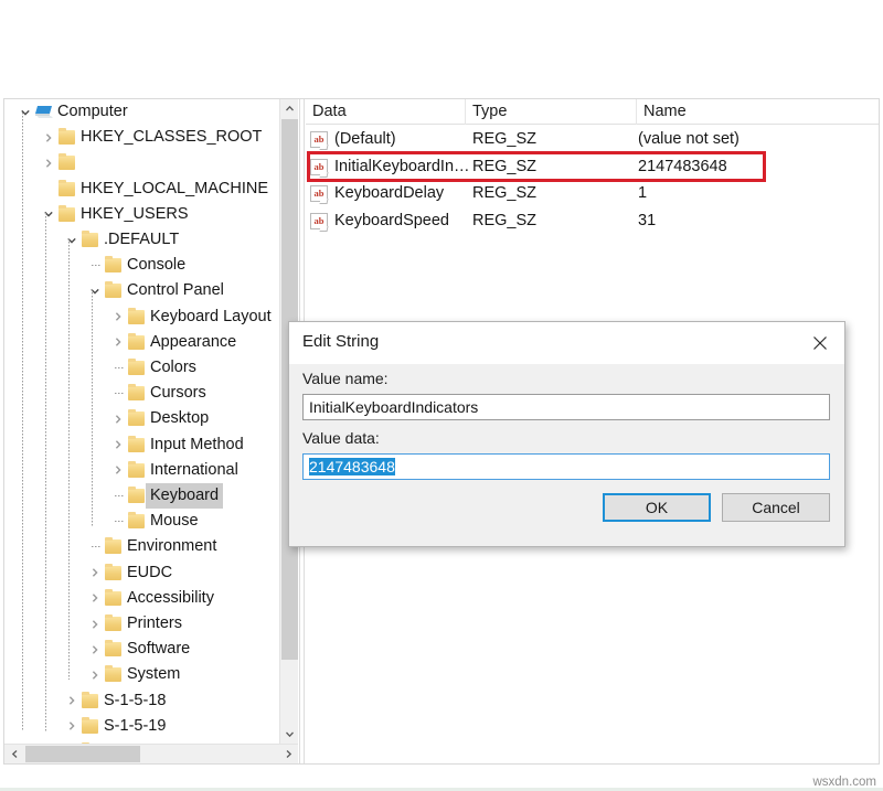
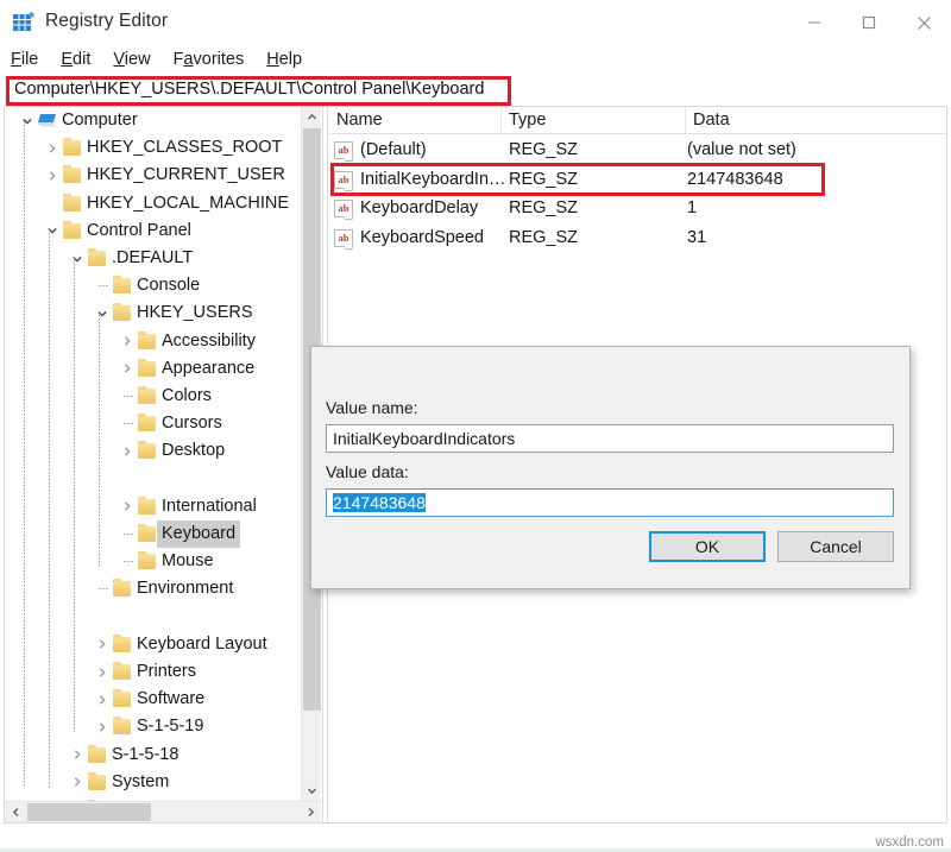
+ Registry Editor
+ File
+ Edit
+ View
+ Favorites
+ Help
+ Computer\HKEY_USERS\.DEFAULT\Control Panel\Keyboard
  Computer
  HKEY_CLASSES_ROOT
+ HKEY_CURRENT_USER
  HKEY_LOCAL_MACHINE
- HKEY_USERS
+ Control Panel
  .DEFAULT
  Console
- Control Panel
+ HKEY_USERS
- Keyboard Layout
+ Accessibility
  Appearance
  Colors
  Cursors
  Desktop
- Input Method
  International
  Keyboard
  Mouse
  Environment
- EUDC
- Accessibility
+ Keyboard Layout
  Printers
  Software
- System
+ S-1-5-19
  S-1-5-18
- S-1-5-19
+ System
- Data
+ Name
  Type
- Name
+ Data
  ab
  (Default)
  REG_SZ
  (value not set)
  ab
  InitialKeyboardIn…
  REG_SZ
  2147483648
  ab
  KeyboardDelay
  REG_SZ
  1
  ab
  KeyboardSpeed
  REG_SZ
  31
- Edit String
  Value name:
  InitialKeyboardIndicators
  Value data:
  2147483648
  OK
  Cancel
  wsxdn.com
